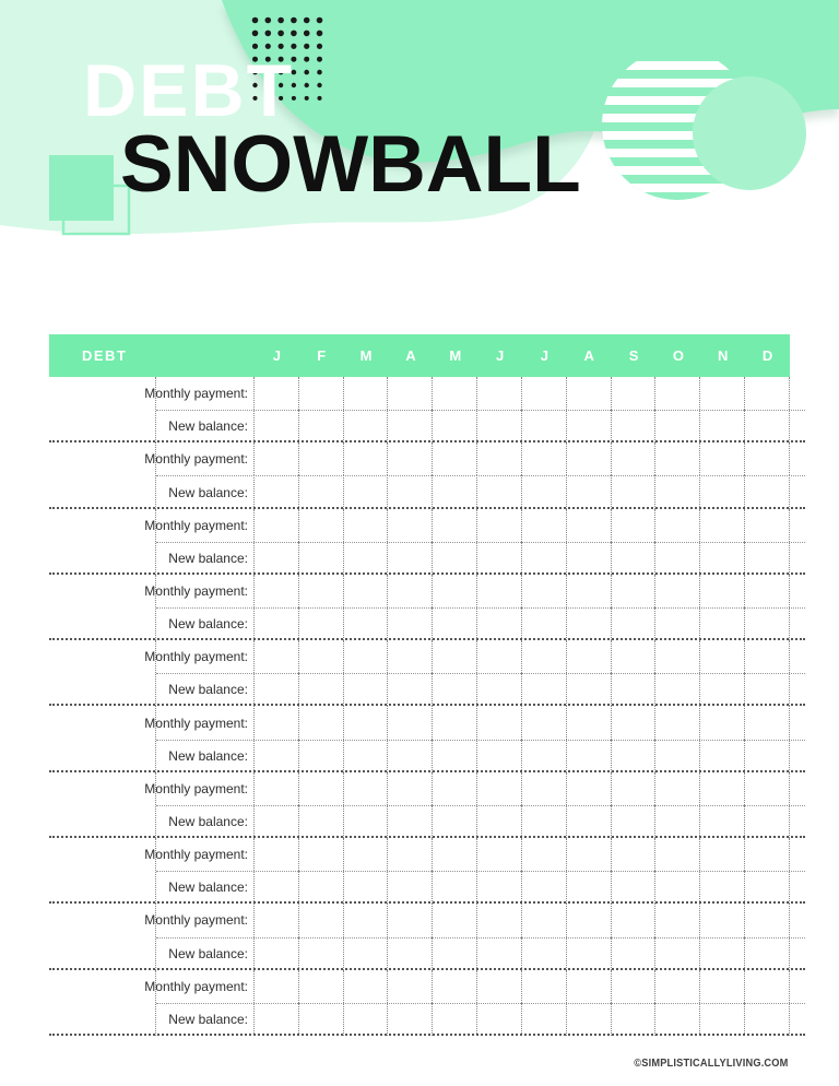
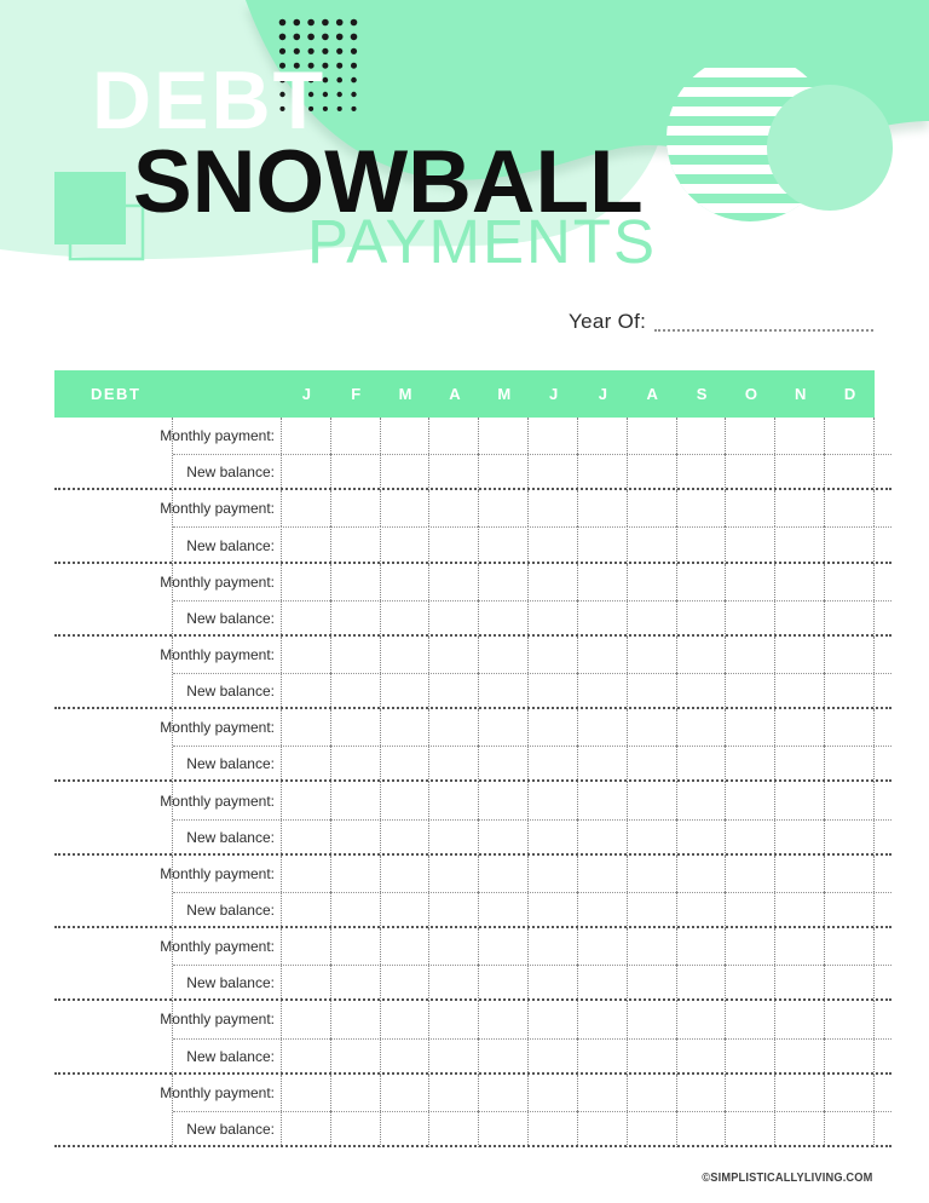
  DEBT
  SNOWBALL
+ PAYMENTS
+ Year Of:
  DEBT
  J
  F
  M
  A
  M
  J
  J
  A
  S
  O
  N
  D
  Monthly payment:
  New balance:
  Monthly payment:
  New balance:
  Monthly payment:
  New balance:
  Monthly payment:
  New balance:
  Monthly payment:
  New balance:
  Monthly payment:
  New balance:
  Monthly payment:
  New balance:
  Monthly payment:
  New balance:
  Monthly payment:
  New balance:
  Monthly payment:
  New balance:
  ©SIMPLISTICALLYLIVING.COM
